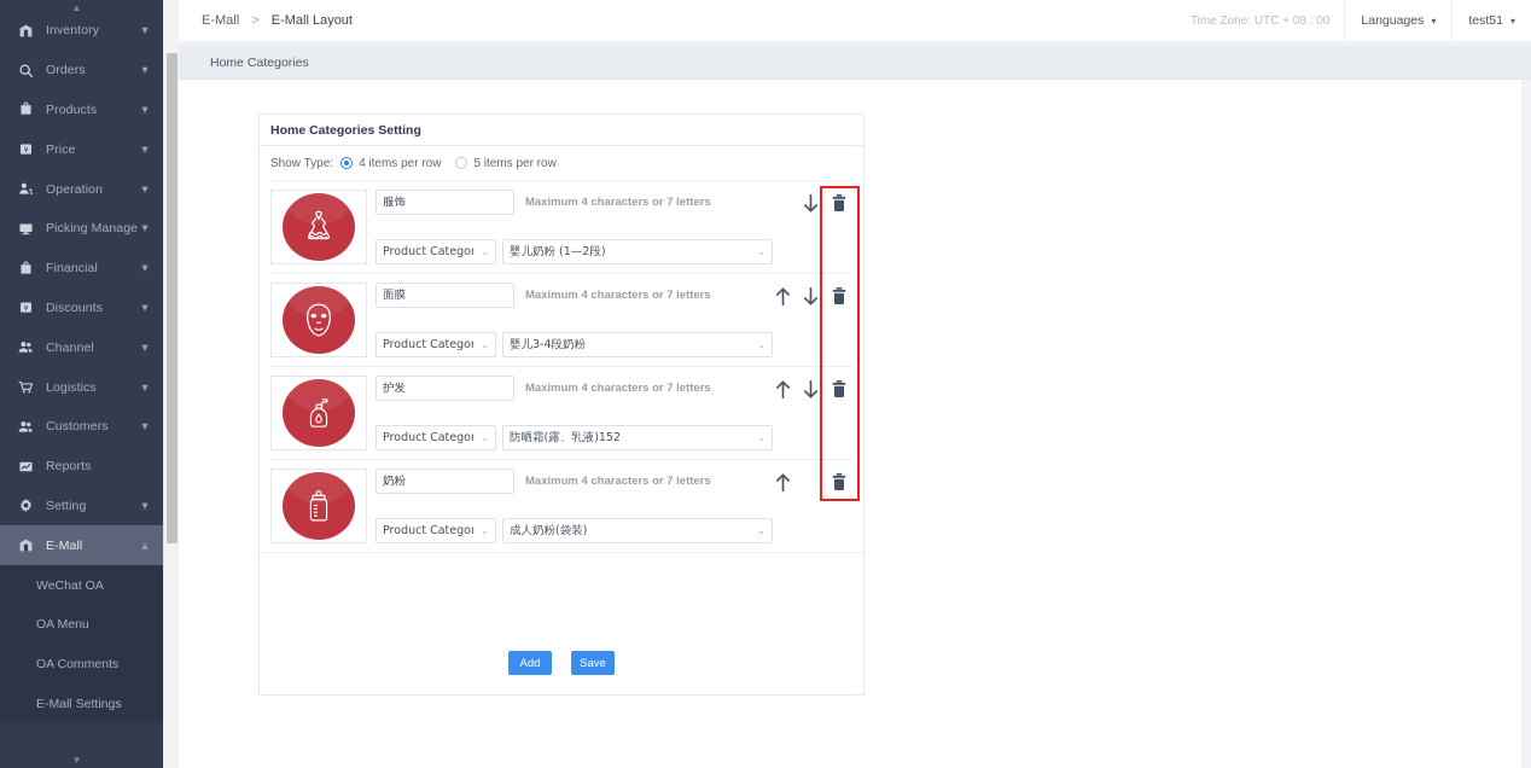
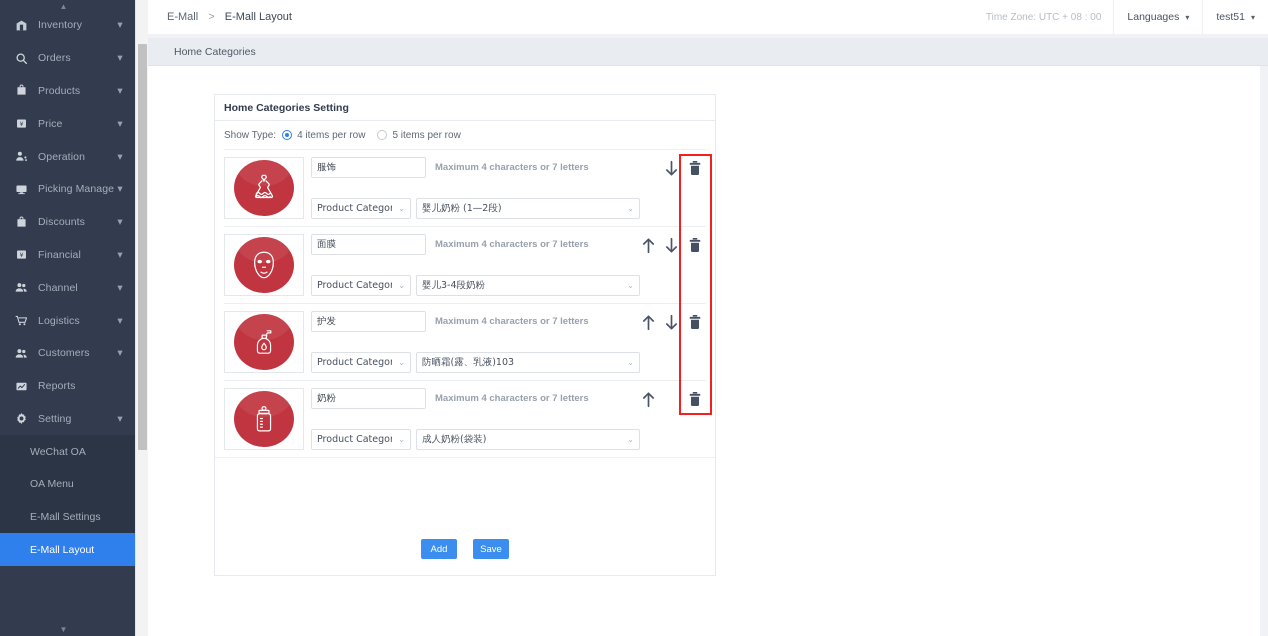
  ▲
  Inventory
  ▾
  Orders
  ▾
  Products
  ▾
  Price
  ▾
  Operation
  ▾
  Picking Manage
  ▾
- Financial
+ Discounts
  ▾
- Discounts
+ Financial
  ▾
  Channel
  ▾
  Logistics
  ▾
  Customers
  ▾
  Reports
  Setting
  ▾
- E-Mall
- ▴
  WeChat OA
  OA Menu
- OA Comments
  E-Mall Settings
+ E-Mall Layout
  ▼
  E-Mall > E-Mall Layout
  Time Zone: UTC + 08 : 00
  Languages
  ▾
  test51
  ▾
  Home Categories
  Home Categories Setting
  Show Type:
  4 items per row
  5 items per row
  服饰
  Maximum 4 characters or 7 letters
  Product Categor
  ⌄
  婴儿奶粉 (1—2段)
  ⌄
  面膜
  Maximum 4 characters or 7 letters
  Product Categor
  ⌄
  婴儿3-4段奶粉
  ⌄
  护发
  Maximum 4 characters or 7 letters
  Product Categor
  ⌄
- 防晒霜(露、乳液)152
+ 防晒霜(露、乳液)103
  ⌄
  奶粉
  Maximum 4 characters or 7 letters
  Product Categor
  ⌄
  成人奶粉(袋装)
  ⌄
  Add
  Save
